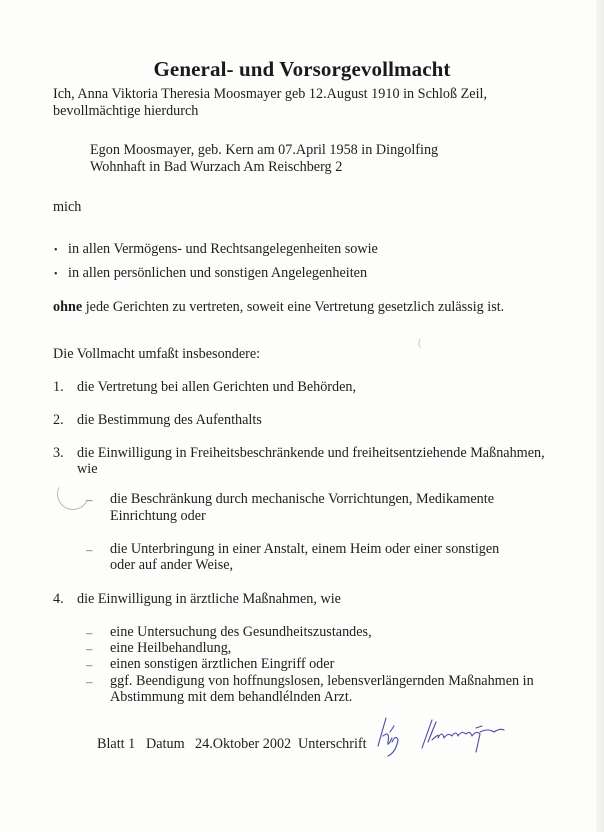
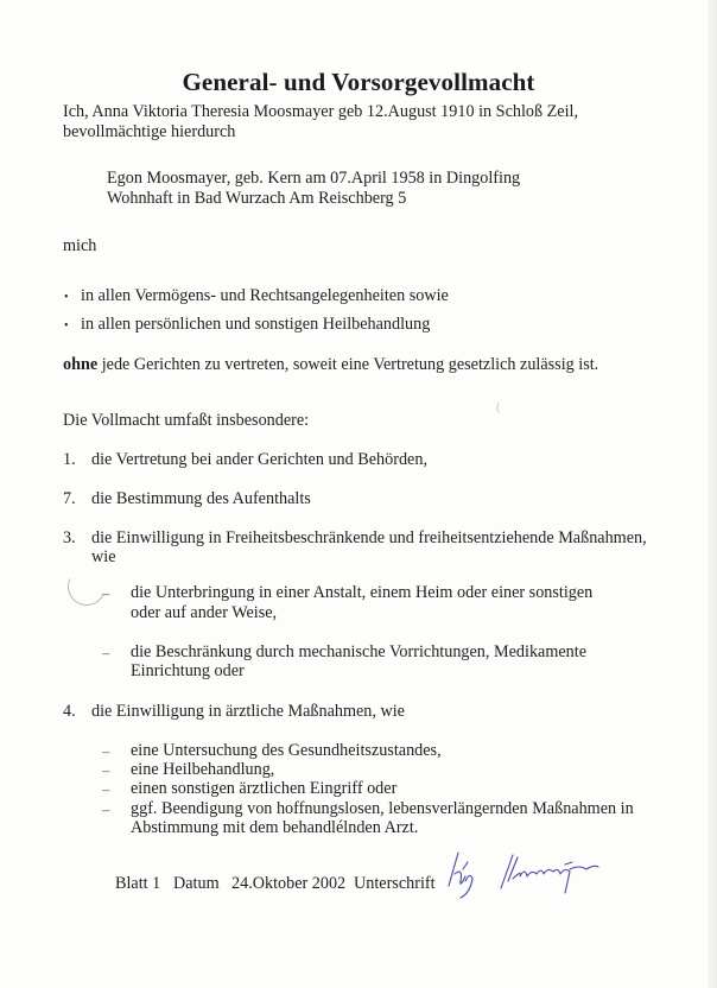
  General- und Vorsorgevollmacht
  Ich, Anna Viktoria Theresia Moosmayer geb 12.August 1910 in Schloß Zeil,
  bevollmächtige hierdurch
  Egon Moosmayer, geb. Kern am 07.April 1958 in Dingolfing
- Wohnhaft in Bad Wurzach Am Reischberg 2
+ Wohnhaft in Bad Wurzach Am Reischberg 5
  mich
  •
  in allen Vermögens- und Rechtsangelegenheiten sowie
  •
- in allen persönlichen und sonstigen Angelegenheiten
+ in allen persönlichen und sonstigen Heilbehandlung
  ohne jede Gerichten zu vertreten, soweit eine Vertretung gesetzlich zulässig ist.
  Die Vollmacht umfaßt insbesondere:
  (
  1.
- die Vertretung bei allen Gerichten und Behörden,
+ die Vertretung bei ander Gerichten und Behörden,
- 2.
+ 7.
  die Bestimmung des Aufenthalts
  3.
  die Einwilligung in Freiheitsbeschränkende und freiheitsentziehende Maßnahmen,
  wie
  –
- die Beschränkung durch mechanische Vorrichtungen, Medikamente
+ die Unterbringung in einer Anstalt, einem Heim oder einer sonstigen
- Einrichtung oder
+ oder auf ander Weise,
  –
- die Unterbringung in einer Anstalt, einem Heim oder einer sonstigen
+ die Beschränkung durch mechanische Vorrichtungen, Medikamente
- oder auf ander Weise,
+ Einrichtung oder
  4.
  die Einwilligung in ärztliche Maßnahmen, wie
  –
  eine Untersuchung des Gesundheitszustandes,
  –
  eine Heilbehandlung,
  –
  einen sonstigen ärztlichen Eingriff oder
  –
  ggf. Beendigung von hoffnungslosen, lebensverlängernden Maßnahmen in
  Abstimmung mit dem behandlélnden Arzt.
  Blatt 1
  Datum
  24.Oktober 2002
  Unterschrift
